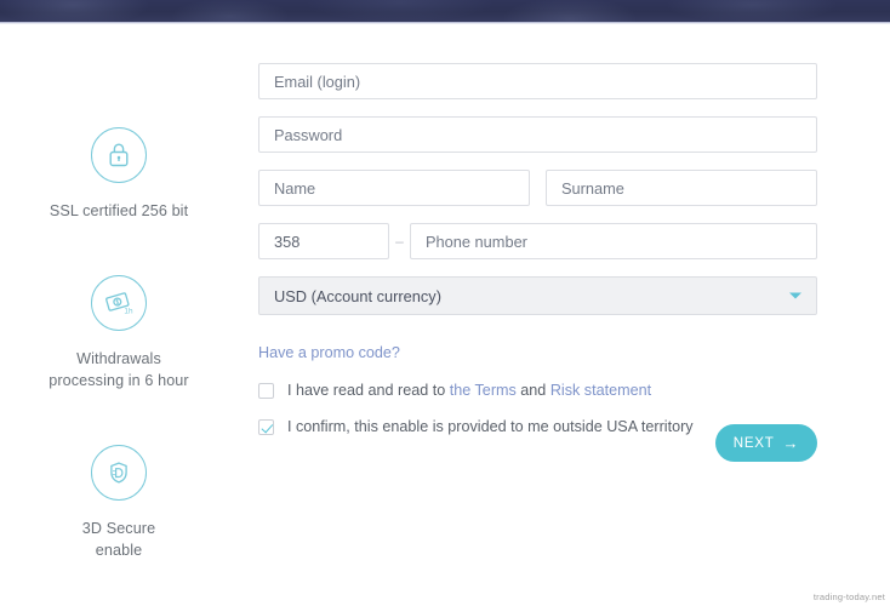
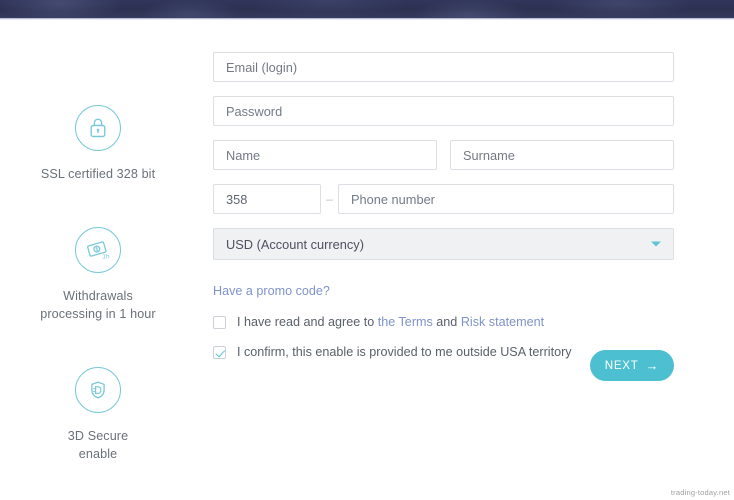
- SSL certified 256 bit
+ SSL certified 328 bit
  Withdrawals
- processing in 6 hour
+ processing in 1 hour
  3D Secure
  enable
  Email (login)
  Password
  Name
  Surname
  358
  –
  Phone number
  USD (Account currency)
  Have a promo code?
- I have read and read to the Terms and Risk statement
+ I have read and agree to the Terms and Risk statement
  I confirm, this enable is provided to me outside USA territory
  NEXT
  →
  trading-today.net
